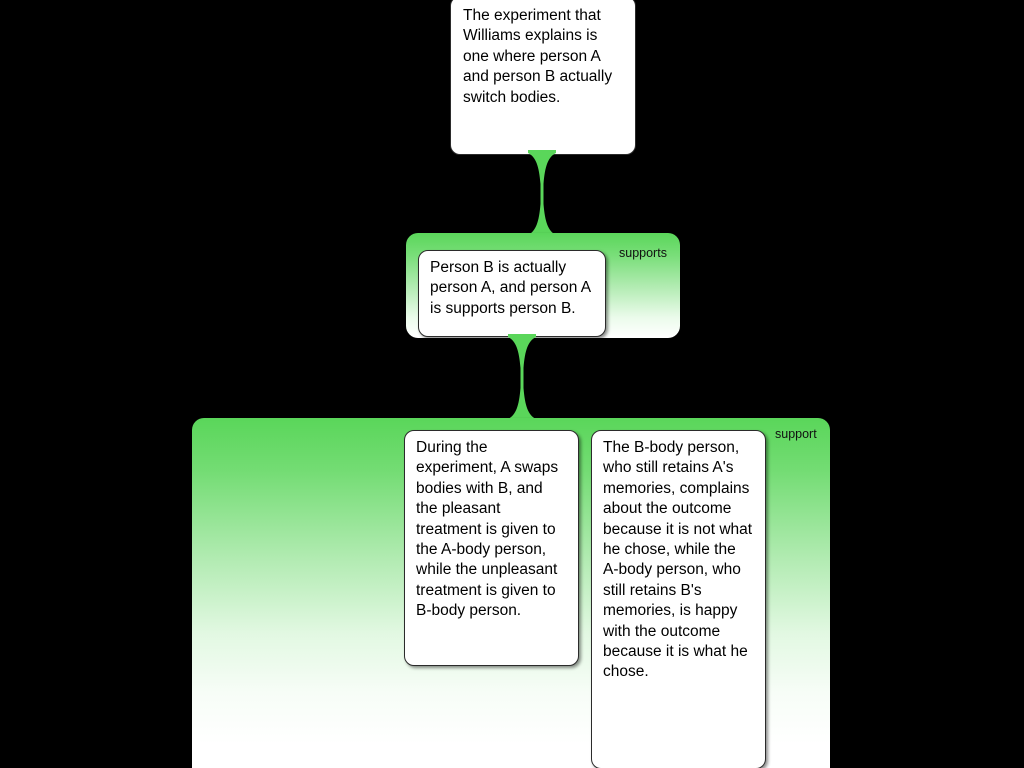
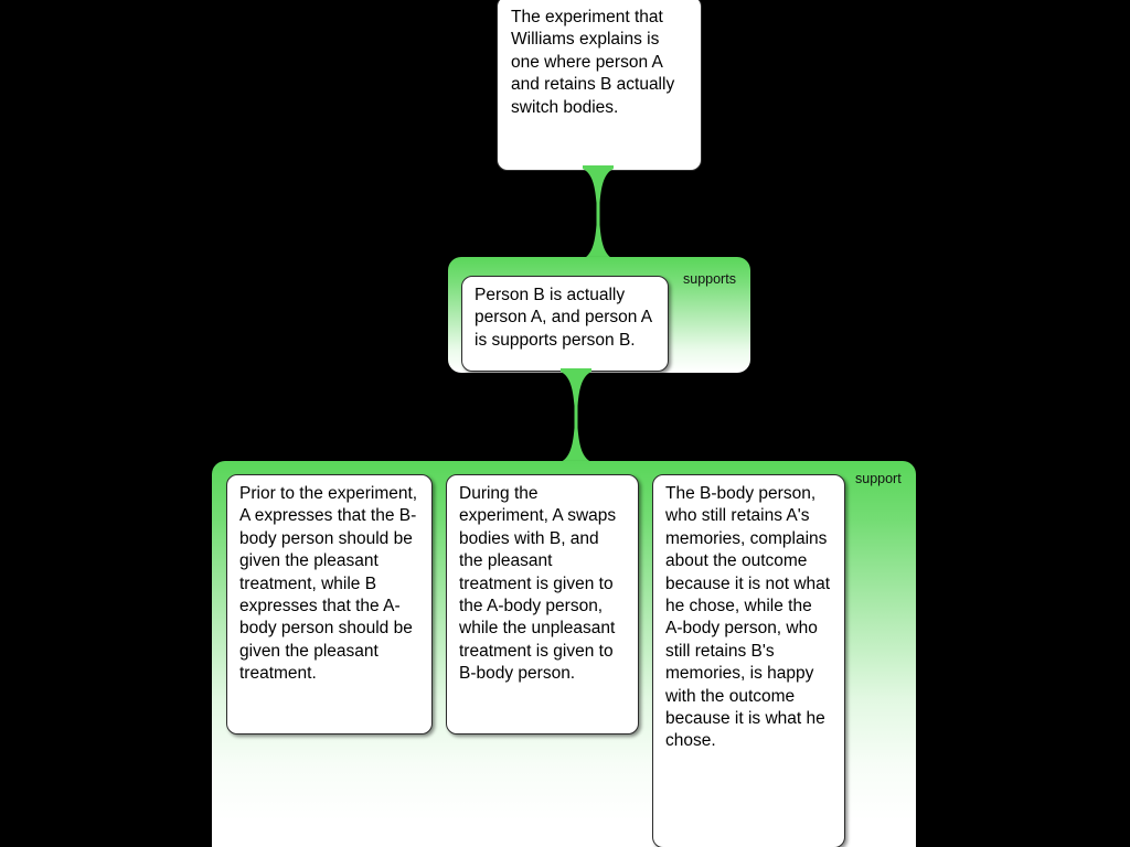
- The experiment that Williams explains is one where person A and person B actually switch bodies.
+ The experiment that Williams explains is one where person A and retains B actually switch bodies.
  supports
  Person B is actually person A, and person A is supports person B.
  support
+ Prior to the experiment, A expresses that the B-body person should be given the pleasant treatment, while B expresses that the A-body person should be given the pleasant treatment.
  During the experiment, A swaps bodies with B, and the pleasant treatment is given to the A-body person, while the unpleasant treatment is given to B-body person.
  The B-body person, who still retains A's memories, complains about the outcome because it is not what he chose, while the A-body person, who still retains B's memories, is happy with the outcome because it is what he chose.
